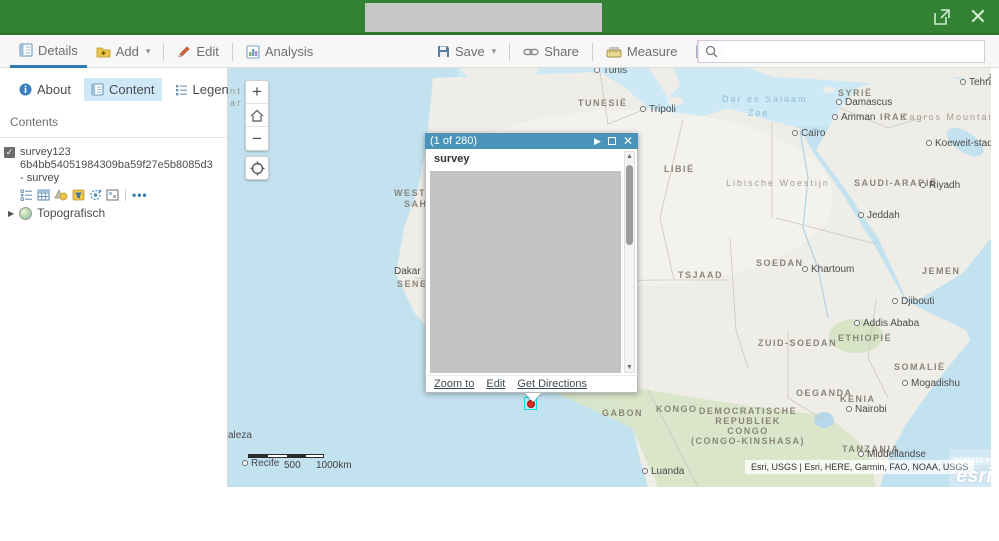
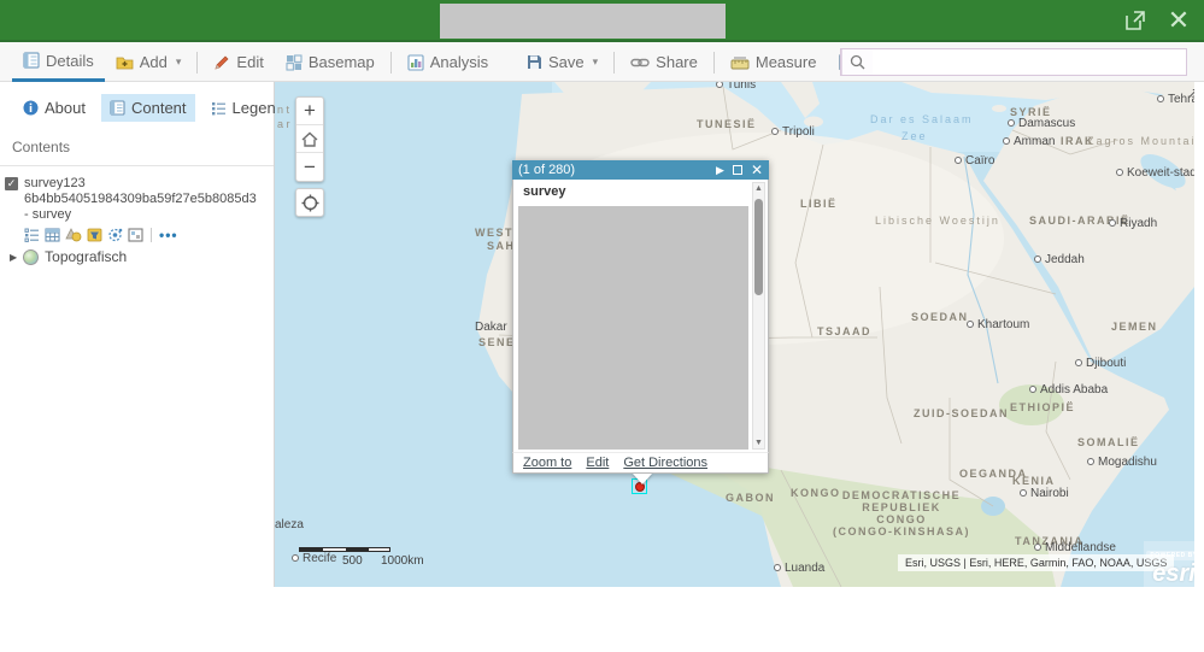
  ✕
  Details
  Add
  ▾
  Edit
+ Basemap
  Analysis
  Save
  ▾
  Share
  Measure
  About
  Content
  Legen
  Contents
  ✓
  survey123
  6b4bb54051984309ba59f27e5b8085d3
  - survey
  •••
  ▶
  Topografisch
  n t
  a r
  Tunis
  TUNESIË
  Tripoli
  Dar es Salaam
  Zee
  SYRIË
  Damascus
  Amman
  IRAK
  Zagros Mounta
  Caïro
  Koeweit-sta
  LIBIË
  Libische Woestijn
  SAUDI-ARA
  Riyadh
  Jeddah
  SAH
  Dakar
  SENE
  TSJAAD
  SOEDAN
  Khartoum
  JEMEN
  Djibouti
  Addis Ababa
  ETHIOPIË
  ZUID-SOEDAN
  SOMALIË
  Mogadishu
  OEGANDA
  KENIA
  Nairobi
  KONGO
  DEMOCRATISCHE
  REPUBLIEK
  CONGO
  (CONGO-KINSHASA)
  GABON
  Middellandse
  Luanda
  aleza
  Recife
  ↗
  +
  −
  500
  1000km
  Esri, USGS | Esri, HERE, Garmin, FAO, NOAA, USGS
  esri
  (1 of 280)
  ▶
  ✕
  survey
  Zoom to
  Edit
  Get Directions
